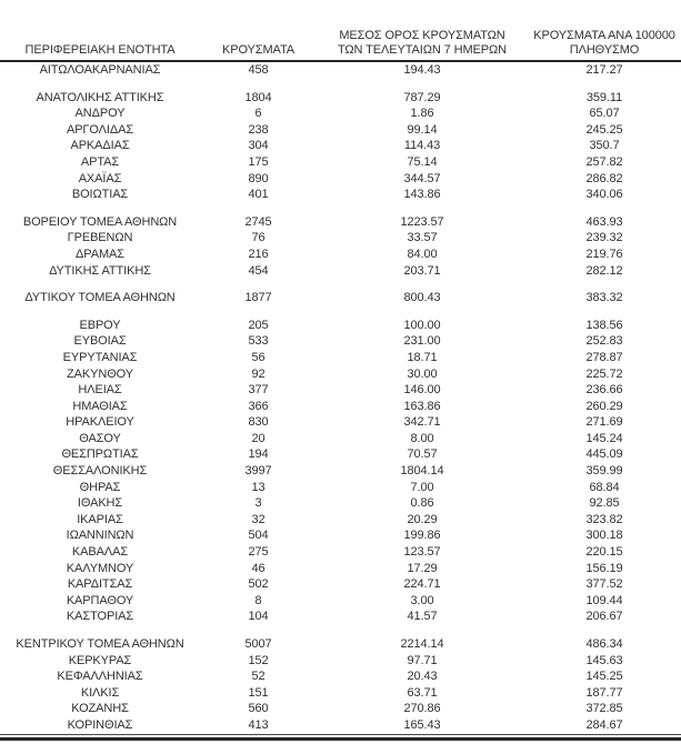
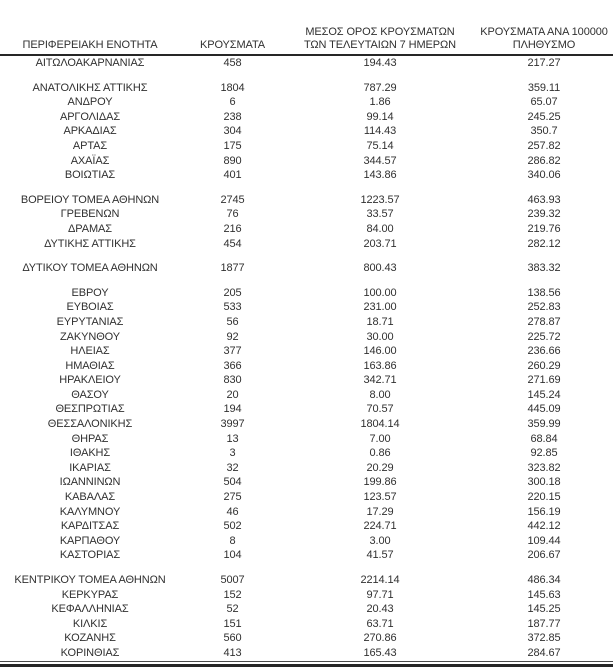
  ΠΕΡΙΦΕΡΕΙΑΚΗ ΕΝΟΤΗΤΑ	ΚΡΟΥΣΜΑΤΑ	ΜΕΣΟΣ ΟΡΟΣ ΚΡΟΥΣΜΑΤΩΝ ΤΩΝ ΤΕΛΕΥΤΑΙΩΝ 7 ΗΜΕΡΩΝ	ΚΡΟΥΣΜΑΤΑ ΑΝΑ 100000 ΠΛΗΘΥΣΜΟ
  ΑΙΤΩΛΟΑΚΑΡΝΑΝΙΑΣ	458	194.43	217.27
  ΑΝΑΤΟΛΙΚΗΣ ΑΤΤΙΚΗΣ	1804	787.29	359.11
  ΑΝΔΡΟΥ	6	1.86	65.07
  ΑΡΓΟΛΙΔΑΣ	238	99.14	245.25
  ΑΡΚΑΔΙΑΣ	304	114.43	350.7
  ΑΡΤΑΣ	175	75.14	257.82
  ΑΧΑΪΑΣ	890	344.57	286.82
  ΒΟΙΩΤΙΑΣ	401	143.86	340.06
  ΒΟΡΕΙΟΥ ΤΟΜΕΑ ΑΘΗΝΩΝ	2745	1223.57	463.93
  ΓΡΕΒΕΝΩΝ	76	33.57	239.32
  ΔΡΑΜΑΣ	216	84.00	219.76
  ΔΥΤΙΚΗΣ ΑΤΤΙΚΗΣ	454	203.71	282.12
  ΔΥΤΙΚΟΥ ΤΟΜΕΑ ΑΘΗΝΩΝ	1877	800.43	383.32
  ΕΒΡΟΥ	205	100.00	138.56
  ΕΥΒΟΙΑΣ	533	231.00	252.83
  ΕΥΡΥΤΑΝΙΑΣ	56	18.71	278.87
  ΖΑΚΥΝΘΟΥ	92	30.00	225.72
  ΗΛΕΙΑΣ	377	146.00	236.66
  ΗΜΑΘΙΑΣ	366	163.86	260.29
  ΗΡΑΚΛΕΙΟΥ	830	342.71	271.69
  ΘΑΣΟΥ	20	8.00	145.24
  ΘΕΣΠΡΩΤΙΑΣ	194	70.57	445.09
  ΘΕΣΣΑΛΟΝΙΚΗΣ	3997	1804.14	359.99
  ΘΗΡΑΣ	13	7.00	68.84
  ΙΘΑΚΗΣ	3	0.86	92.85
  ΙΚΑΡΙΑΣ	32	20.29	323.82
  ΙΩΑΝΝΙΝΩΝ	504	199.86	300.18
  ΚΑΒΑΛΑΣ	275	123.57	220.15
  ΚΑΛΥΜΝΟΥ	46	17.29	156.19
- ΚΑΡΔΙΤΣΑΣ	502	224.71	377.52
+ ΚΑΡΔΙΤΣΑΣ	502	224.71	442.12
  ΚΑΡΠΑΘΟΥ	8	3.00	109.44
  ΚΑΣΤΟΡΙΑΣ	104	41.57	206.67
  ΚΕΝΤΡΙΚΟΥ ΤΟΜΕΑ ΑΘΗΝΩΝ	5007	2214.14	486.34
  ΚΕΡΚΥΡΑΣ	152	97.71	145.63
  ΚΕΦΑΛΛΗΝΙΑΣ	52	20.43	145.25
  ΚΙΛΚΙΣ	151	63.71	187.77
  ΚΟΖΑΝΗΣ	560	270.86	372.85
  ΚΟΡΙΝΘΙΑΣ	413	165.43	284.67
